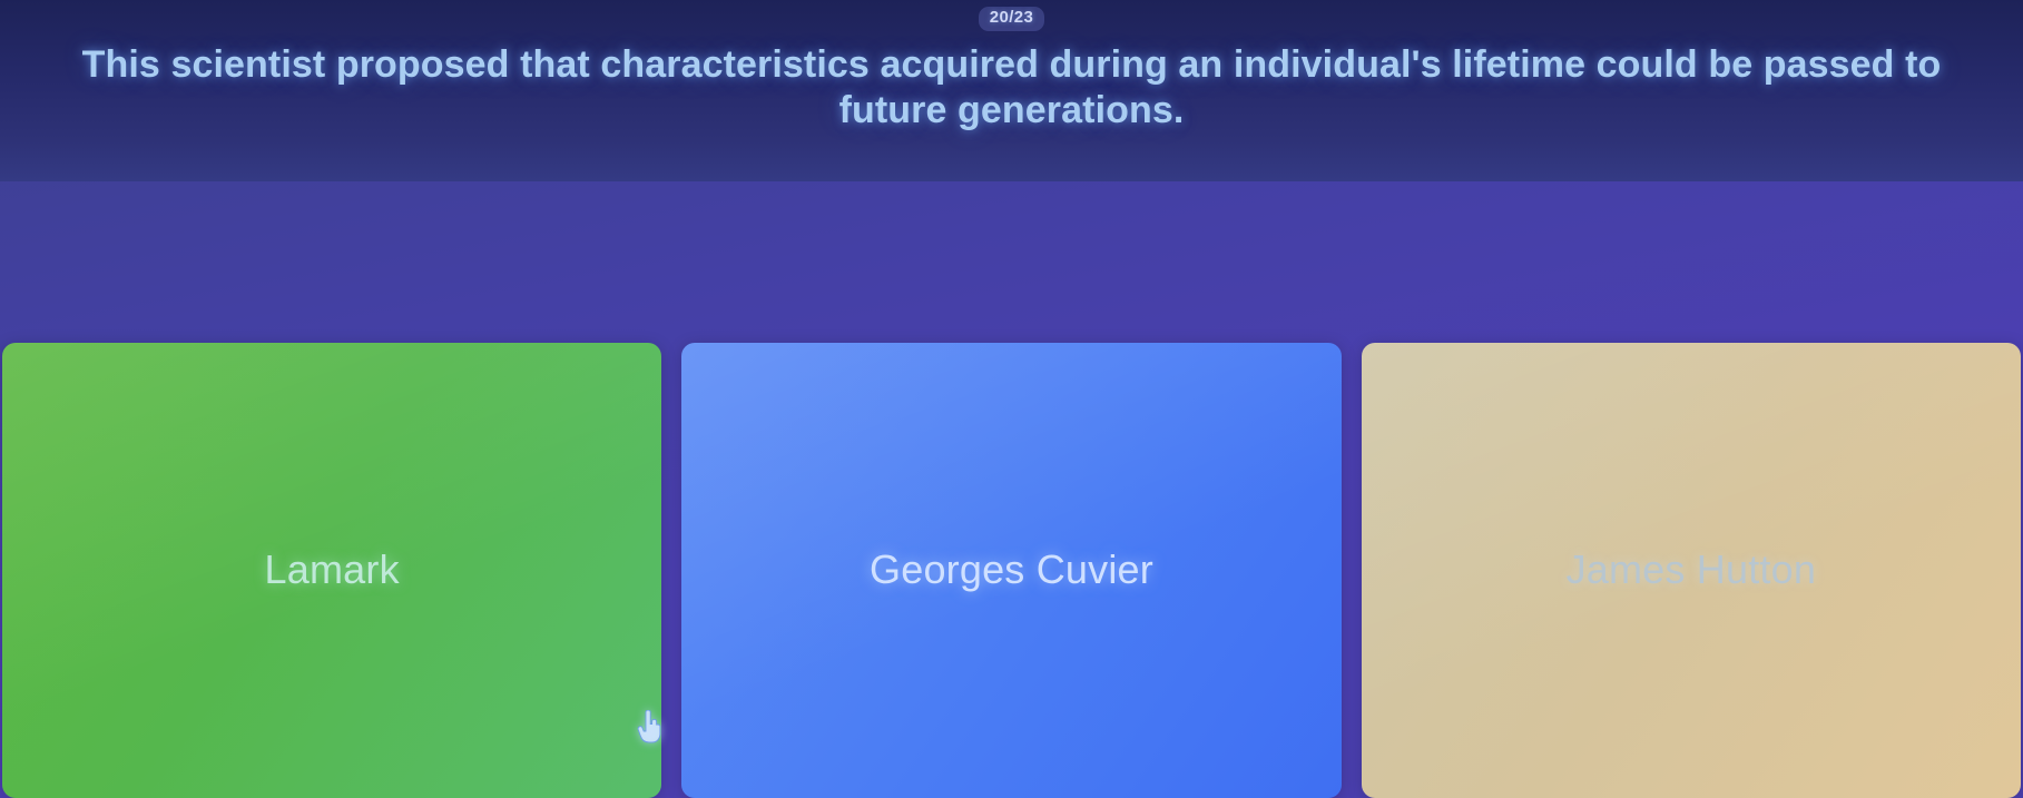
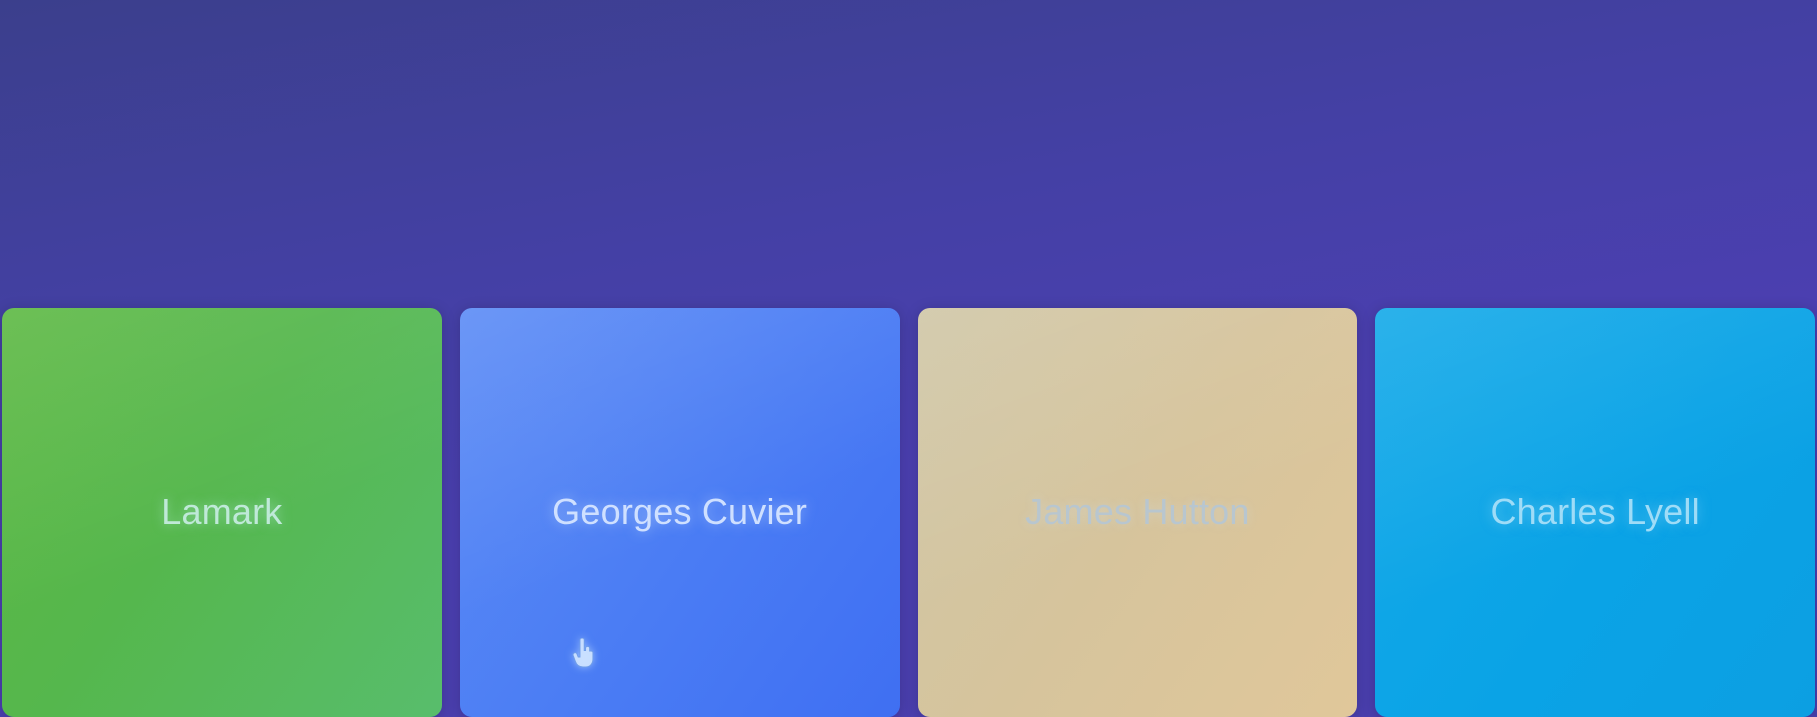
- 20/23
- This scientist proposed that characteristics acquired during an individual's lifetime could be passed to future generations.
  Lamark
  Georges Cuvier
  James Hutton
+ Charles Lyell
